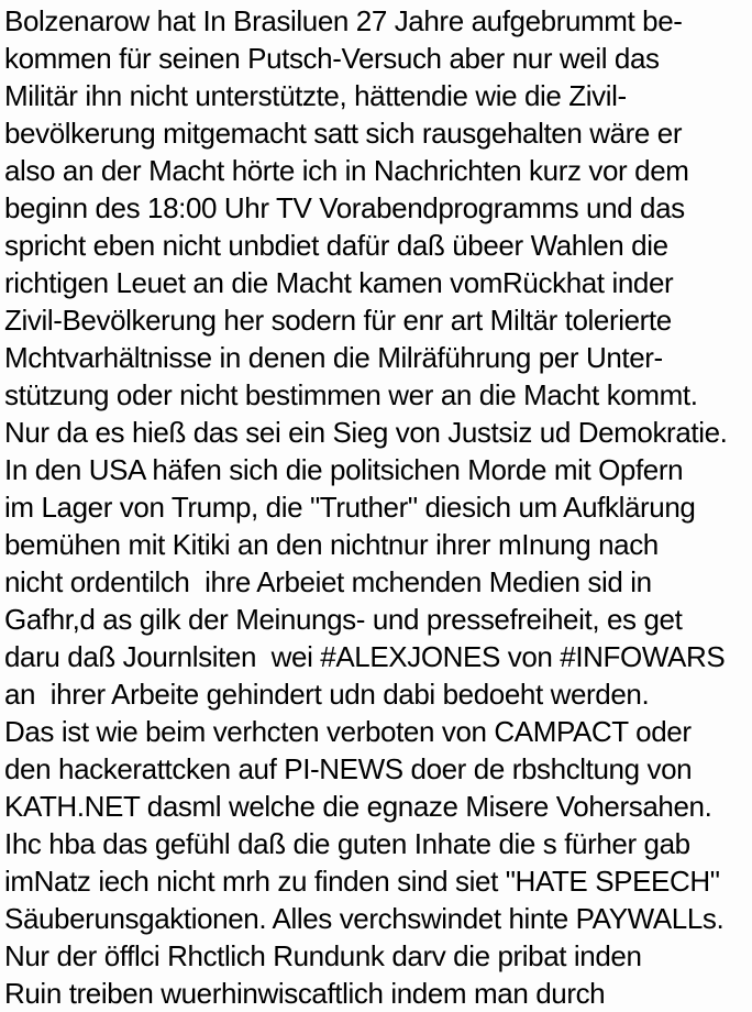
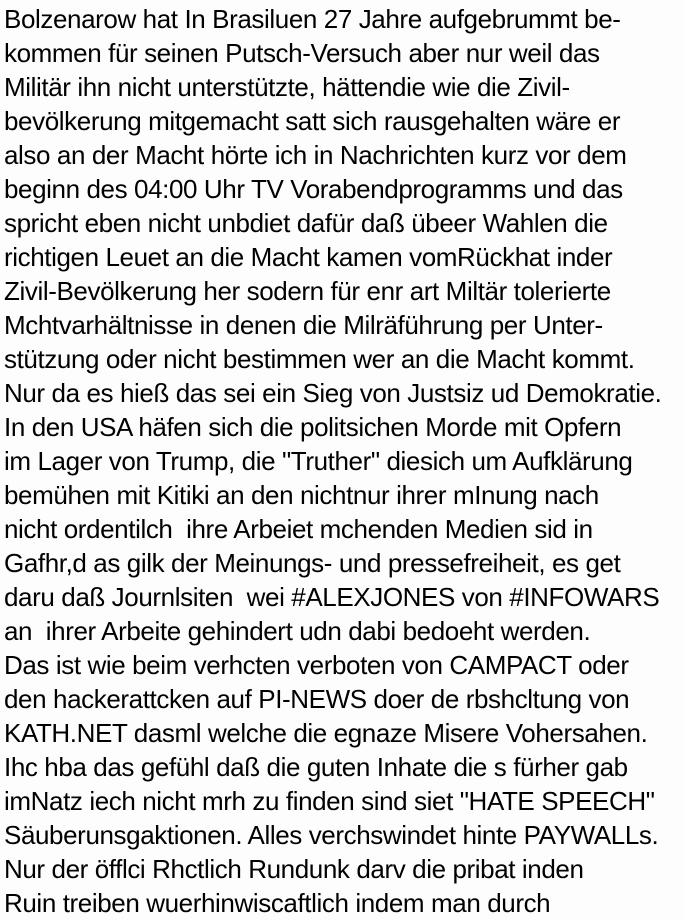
  Bolzenarow hat In Brasiluen 27 Jahre aufgebrummt be-
  kommen für seinen Putsch-Versuch aber nur weil das
  Militär ihn nicht unterstützte, hättendie wie die Zivil-
  bevölkerung mitgemacht satt sich rausgehalten wäre er
  also an der Macht hörte ich in Nachrichten kurz vor dem
- beginn des 18:00 Uhr TV Vorabendprogramms und das
+ beginn des 04:00 Uhr TV Vorabendprogramms und das
  spricht eben nicht unbdiet dafür daß übeer Wahlen die
  richtigen Leuet an die Macht kamen vomRückhat inder
  Zivil-Bevölkerung her sodern für enr art Miltär tolerierte
  Mchtvarhältnisse in denen die Milräführung per Unter-
  stützung oder nicht bestimmen wer an die Macht kommt.
  Nur da es hieß das sei ein Sieg von Justsiz ud Demokratie.
  In den USA häfen sich die politsichen Morde mit Opfern
  im Lager von Trump, die "Truther" diesich um Aufklärung
  bemühen mit Kitiki an den nichtnur ihrer mInung nach
  nicht ordentilch ihre Arbeiet mchenden Medien sid in
  Gafhr,d as gilk der Meinungs- und pressefreiheit, es get
  daru daß Journlsiten wei #ALEXJONES von #INFOWARS
  an ihrer Arbeite gehindert udn dabi bedoeht werden.
  Das ist wie beim verhcten verboten von CAMPACT oder
  den hackerattcken auf PI-NEWS doer de rbshcltung von
  KATH.NET dasml welche die egnaze Misere Vohersahen.
  Ihc hba das gefühl daß die guten Inhate die s fürher gab
  imNatz iech nicht mrh zu finden sind siet "HATE SPEECH"
  Säuberunsgaktionen. Alles verchswindet hinte PAYWALLs.
  Nur der öfflci Rhctlich Rundunk darv die pribat inden
  Ruin treiben wuerhinwiscaftlich indem man durch
